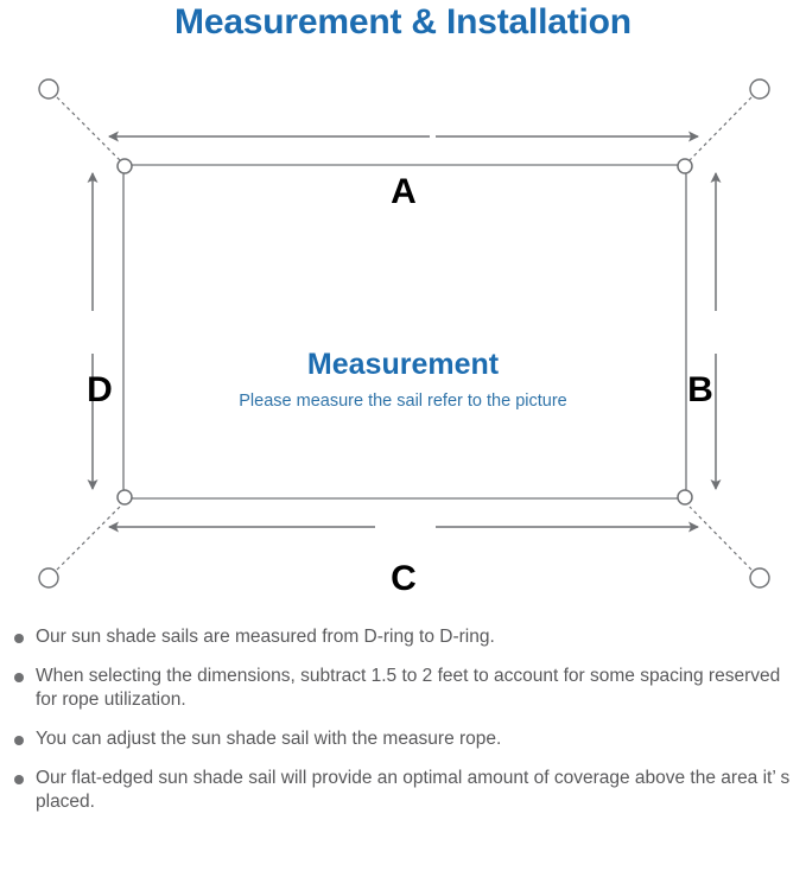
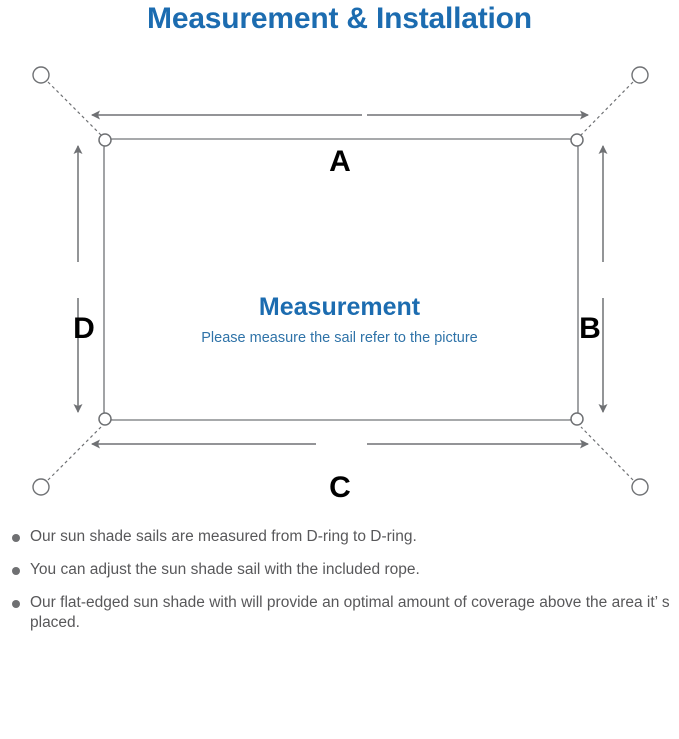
  Measurement & Installation
  A
  B
  C
  D
  Measurement
  Please measure the sail refer to the picture
  Our sun shade sails are measured from D-ring to D-ring.
- When selecting the dimensions, subtract 1.5 to 2 feet to account for some spacing reserved for rope utilization.
- You can adjust the sun shade sail with the measure rope.
+ You can adjust the sun shade sail with the included rope.
- Our flat-edged sun shade sail will provide an optimal amount of coverage above the area it’ s placed.
+ Our flat-edged sun shade with will provide an optimal amount of coverage above the area it’ s placed.
